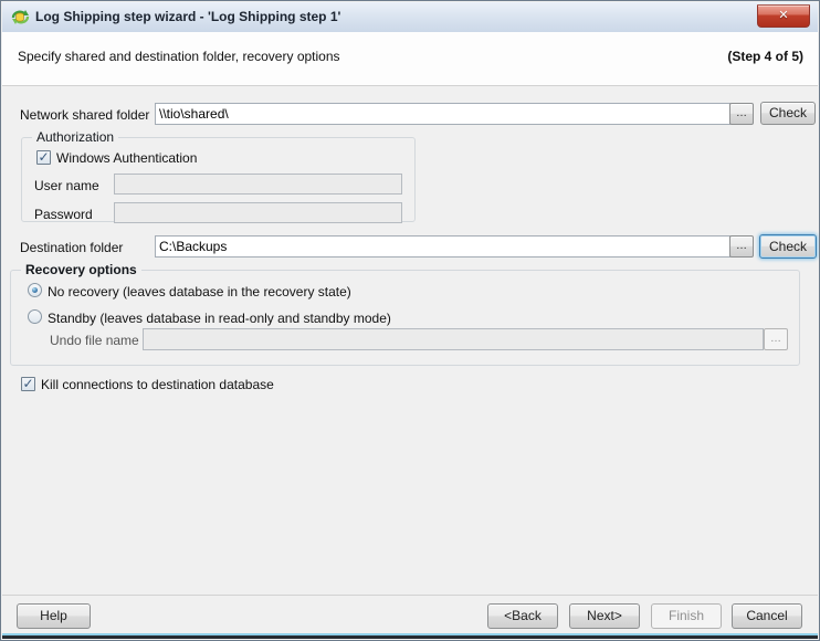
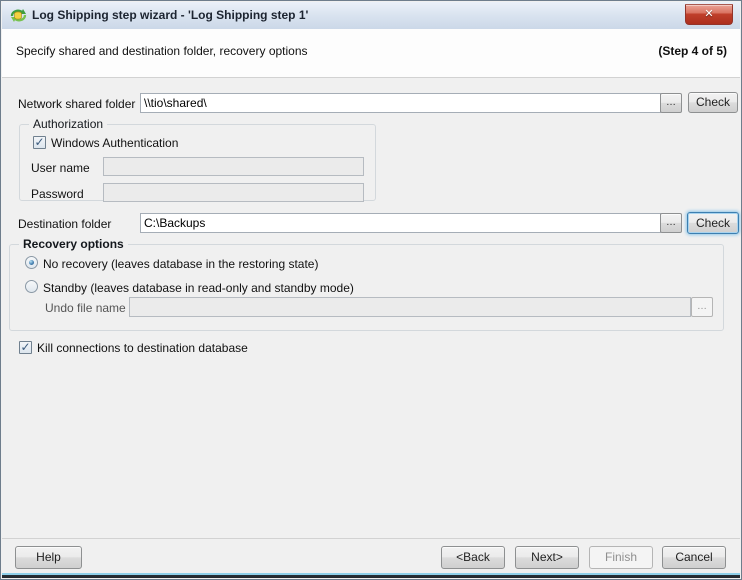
  Log Shipping step wizard - 'Log Shipping step 1'
  ✕
  Specify shared and destination folder, recovery options
  (Step 4 of 5)
  Network shared folder
  \\tio\shared\
  …
  Check
  Authorization
  ✓
  Windows Authentication
  User name
  Password
  Destination folder
  C:\Backups
  …
  Check
  Recovery options
- No recovery (leaves database in the recovery state)
+ No recovery (leaves database in the restoring state)
  Standby (leaves database in read-only and standby mode)
  Undo file name
  …
  ✓
  Kill connections to destination database
  Help
  <Back
  Next>
  Finish
  Cancel
